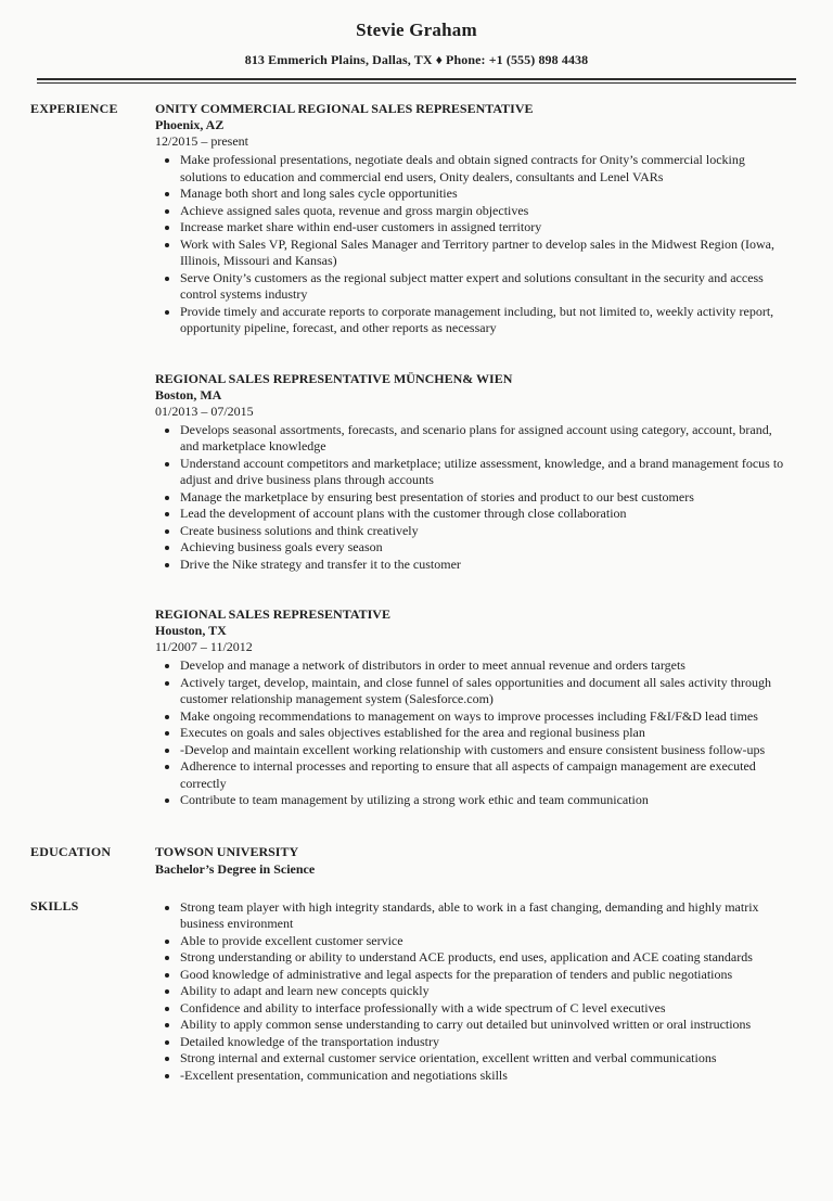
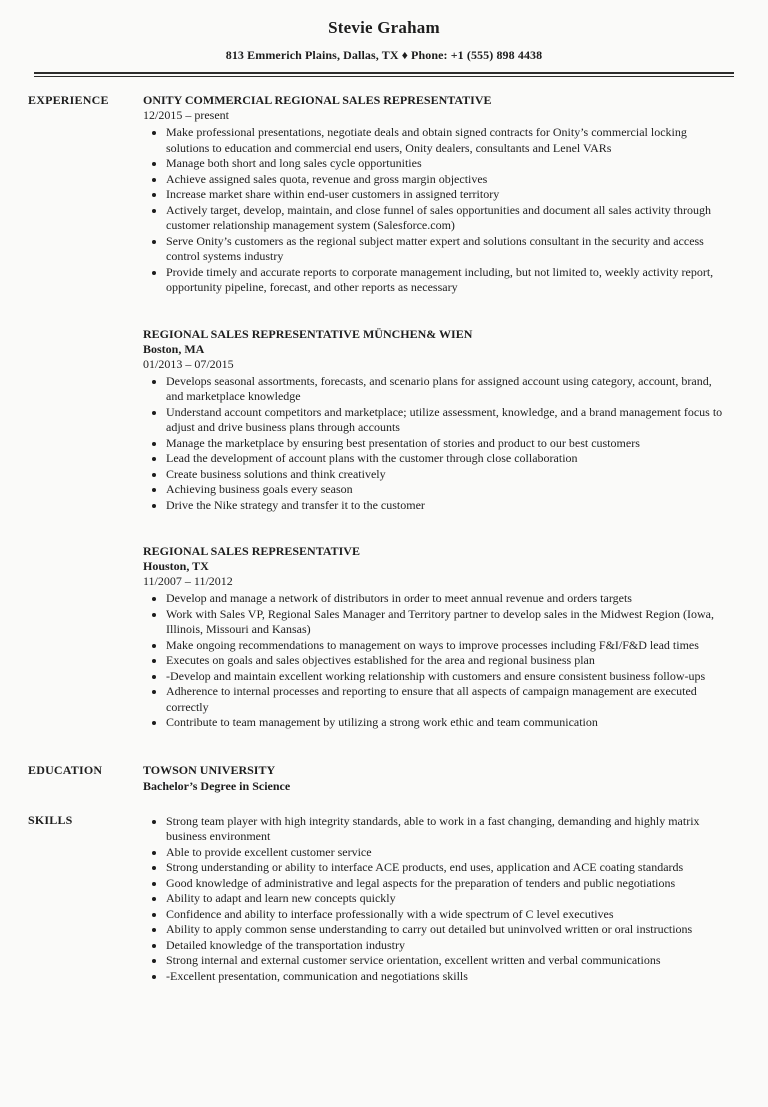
  Stevie Graham
  813 Emmerich Plains, Dallas, TX ♦ Phone: +1 (555) 898 4438
  EXPERIENCE
  ONITY COMMERCIAL REGIONAL SALES REPRESENTATIVE
- Phoenix, AZ
  12/2015 – present
  Make professional presentations, negotiate deals and obtain signed contracts for Onity’s commercial locking solutions to education and commercial end users, Onity dealers, consultants and Lenel VARs
  Manage both short and long sales cycle opportunities
  Achieve assigned sales quota, revenue and gross margin objectives
  Increase market share within end-user customers in assigned territory
- Work with Sales VP, Regional Sales Manager and Territory partner to develop sales in the Midwest Region (Iowa, Illinois, Missouri and Kansas)
+ Actively target, develop, maintain, and close funnel of sales opportunities and document all sales activity through customer relationship management system (Salesforce.com)
  Serve Onity’s customers as the regional subject matter expert and solutions consultant in the security and access control systems industry
  Provide timely and accurate reports to corporate management including, but not limited to, weekly activity report, opportunity pipeline, forecast, and other reports as necessary
  REGIONAL SALES REPRESENTATIVE MÜNCHEN& WIEN
  Boston, MA
  01/2013 – 07/2015
  Develops seasonal assortments, forecasts, and scenario plans for assigned account using category, account, brand, and marketplace knowledge
  Understand account competitors and marketplace; utilize assessment, knowledge, and a brand management focus to adjust and drive business plans through accounts
  Manage the marketplace by ensuring best presentation of stories and product to our best customers
  Lead the development of account plans with the customer through close collaboration
  Create business solutions and think creatively
  Achieving business goals every season
  Drive the Nike strategy and transfer it to the customer
  REGIONAL SALES REPRESENTATIVE
  Houston, TX
  11/2007 – 11/2012
  Develop and manage a network of distributors in order to meet annual revenue and orders targets
- Actively target, develop, maintain, and close funnel of sales opportunities and document all sales activity through customer relationship management system (Salesforce.com)
+ Work with Sales VP, Regional Sales Manager and Territory partner to develop sales in the Midwest Region (Iowa, Illinois, Missouri and Kansas)
  Make ongoing recommendations to management on ways to improve processes including F&I/F&D lead times
  Executes on goals and sales objectives established for the area and regional business plan
  -Develop and maintain excellent working relationship with customers and ensure consistent business follow-ups
  Adherence to internal processes and reporting to ensure that all aspects of campaign management are executed correctly
  Contribute to team management by utilizing a strong work ethic and team communication
  EDUCATION
  TOWSON UNIVERSITY
  Bachelor’s Degree in Science
  SKILLS
  Strong team player with high integrity standards, able to work in a fast changing, demanding and highly matrix business environment
  Able to provide excellent customer service
- Strong understanding or ability to understand ACE products, end uses, application and ACE coating standards
+ Strong understanding or ability to interface ACE products, end uses, application and ACE coating standards
  Good knowledge of administrative and legal aspects for the preparation of tenders and public negotiations
  Ability to adapt and learn new concepts quickly
  Confidence and ability to interface professionally with a wide spectrum of C level executives
  Ability to apply common sense understanding to carry out detailed but uninvolved written or oral instructions
  Detailed knowledge of the transportation industry
  Strong internal and external customer service orientation, excellent written and verbal communications
  -Excellent presentation, communication and negotiations skills
